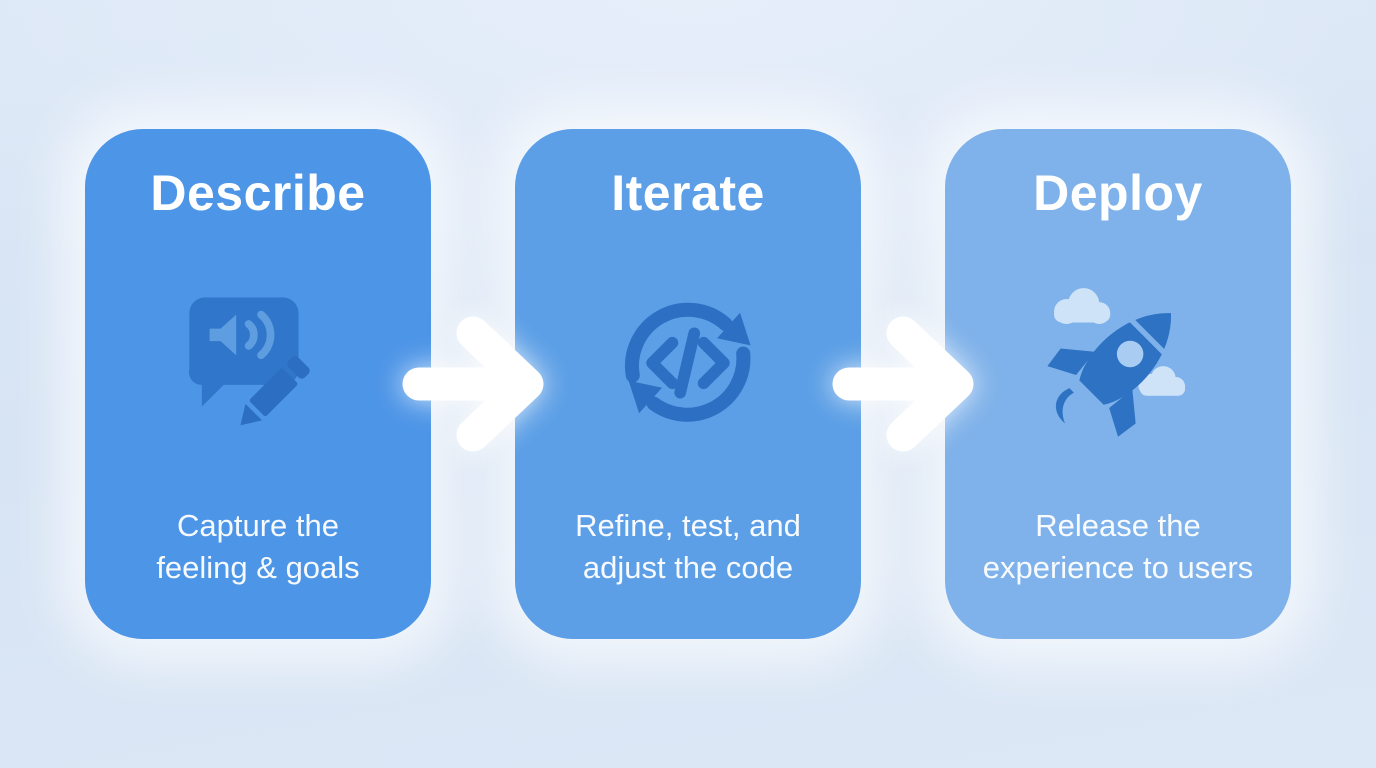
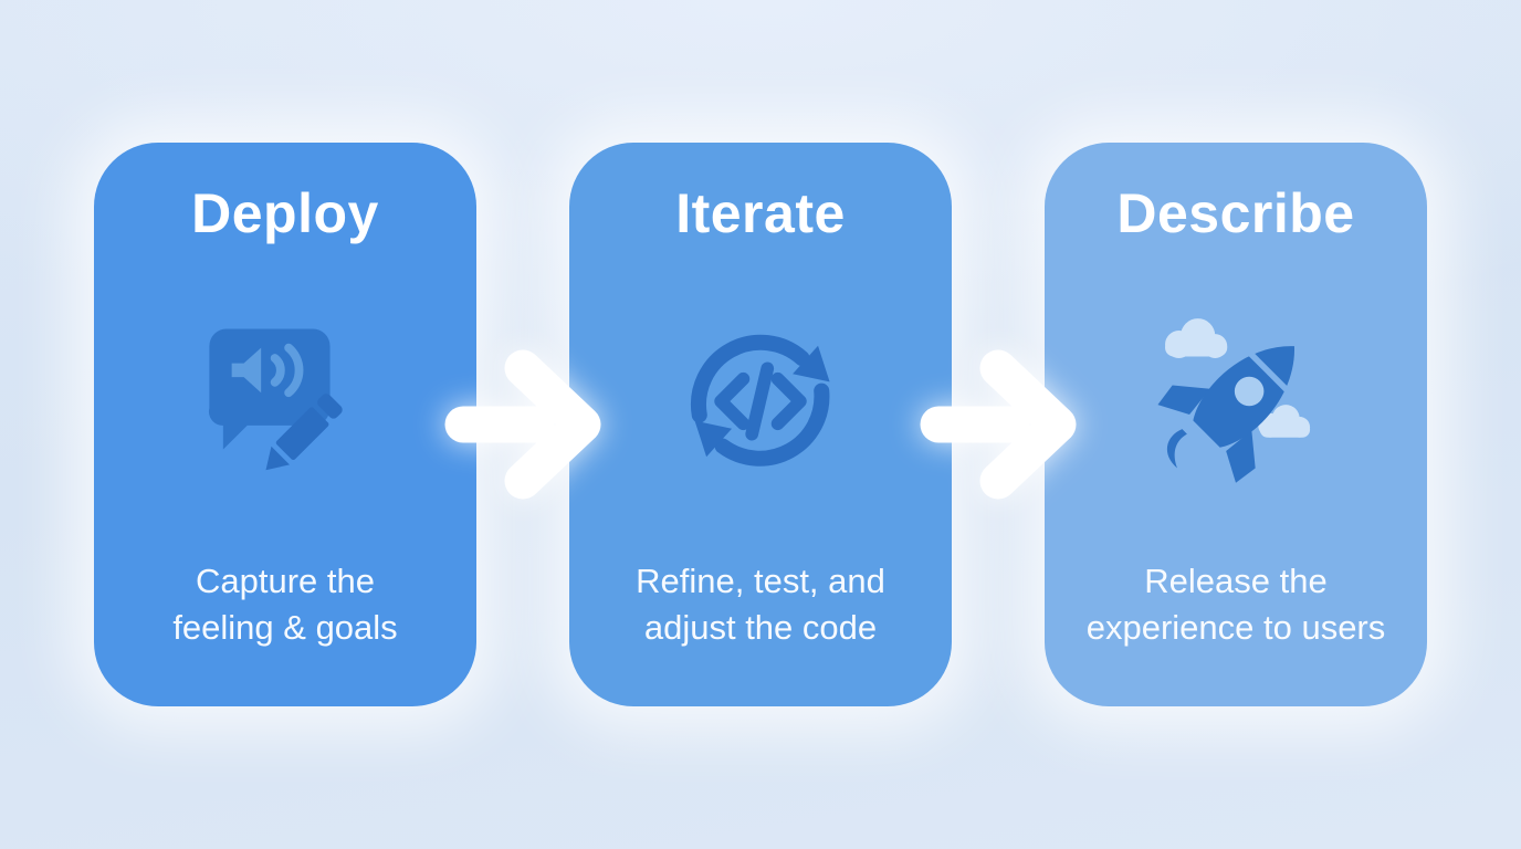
- Describe
+ Deploy
  Capture the
  feeling & goals
  Iterate
  Refine, test, and
  adjust the code
- Deploy
+ Describe
  Release the
  experience to users
